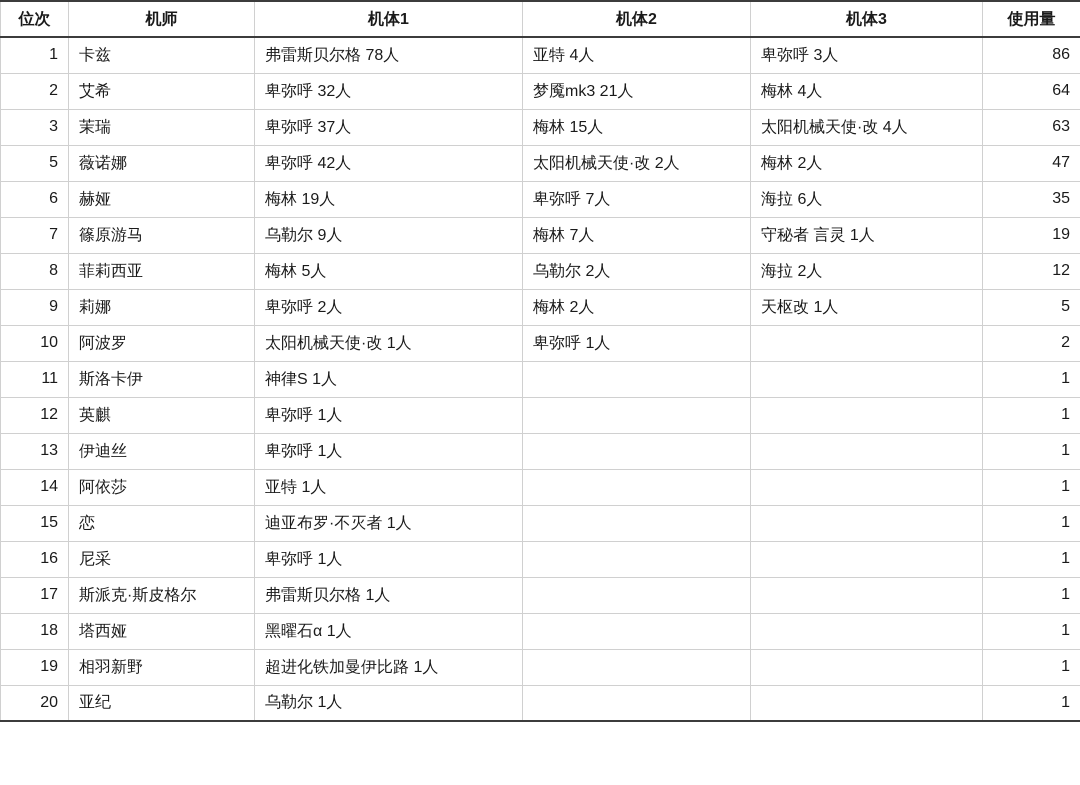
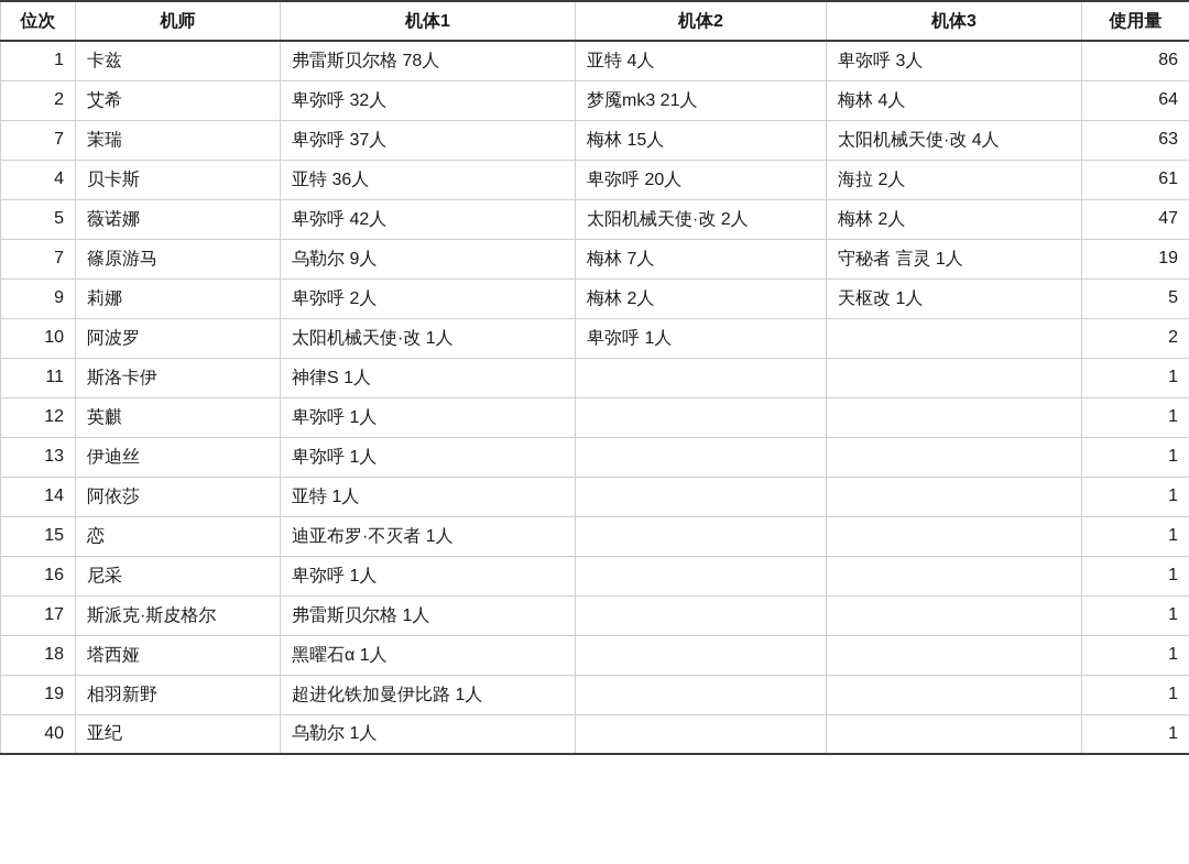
  位次	机师	机体1	机体2	机体3	使用量
  1	卡兹	弗雷斯贝尔格 78人	亚特 4人	卑弥呼 3人	86
  2	艾希	卑弥呼 32人	梦魇mk3 21人	梅林 4人	64
- 3	茉瑞	卑弥呼 37人	梅林 15人	太阳机械天使·改 4人	63
+ 7	茉瑞	卑弥呼 37人	梅林 15人	太阳机械天使·改 4人	63
+ 4	贝卡斯	亚特 36人	卑弥呼 20人	海拉 2人	61
  5	薇诺娜	卑弥呼 42人	太阳机械天使·改 2人	梅林 2人	47
- 6	赫娅	梅林 19人	卑弥呼 7人	海拉 6人	35
  7	篠原游马	乌勒尔 9人	梅林 7人	守秘者 言灵 1人	19
- 8	菲莉西亚	梅林 5人	乌勒尔 2人	海拉 2人	12
  9	莉娜	卑弥呼 2人	梅林 2人	天枢改 1人	5
  10	阿波罗	太阳机械天使·改 1人	卑弥呼 1人		2
  11	斯洛卡伊	神律S 1人			1
  12	英麒	卑弥呼 1人			1
  13	伊迪丝	卑弥呼 1人			1
  14	阿依莎	亚特 1人			1
  15	恋	迪亚布罗·不灭者 1人			1
  16	尼采	卑弥呼 1人			1
  17	斯派克·斯皮格尔	弗雷斯贝尔格 1人			1
  18	塔西娅	黑曜石α 1人			1
  19	相羽新野	超进化铁加曼伊比路 1人			1
- 20	亚纪	乌勒尔 1人			1
+ 40	亚纪	乌勒尔 1人			1
